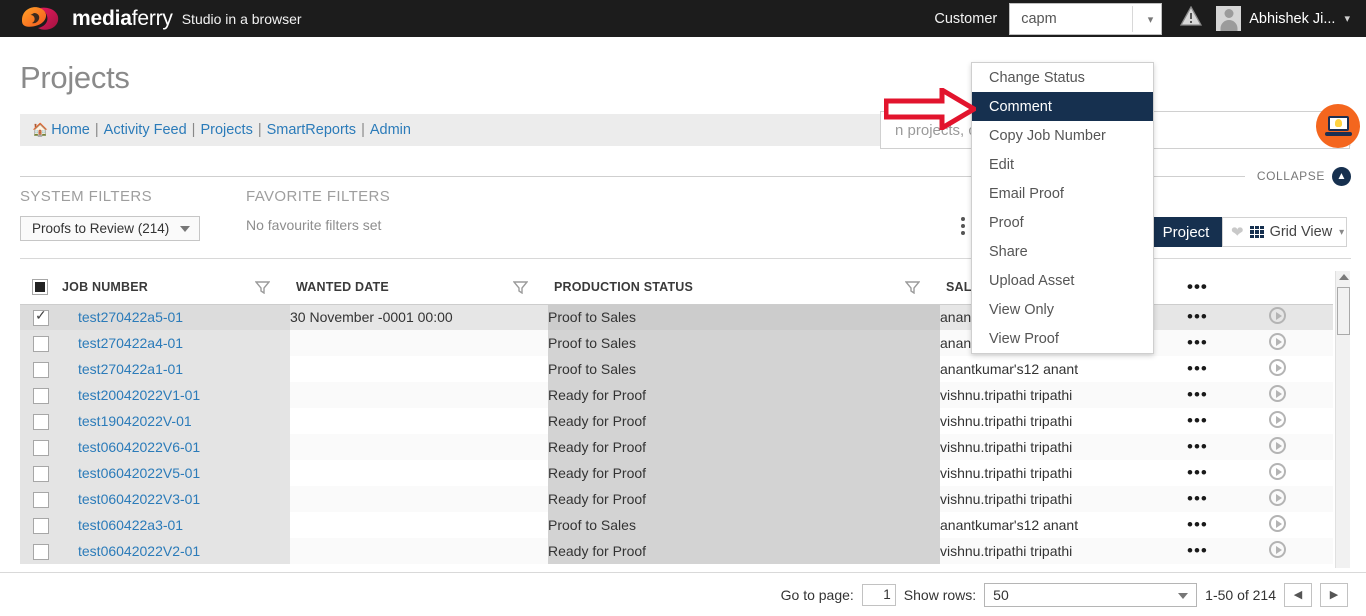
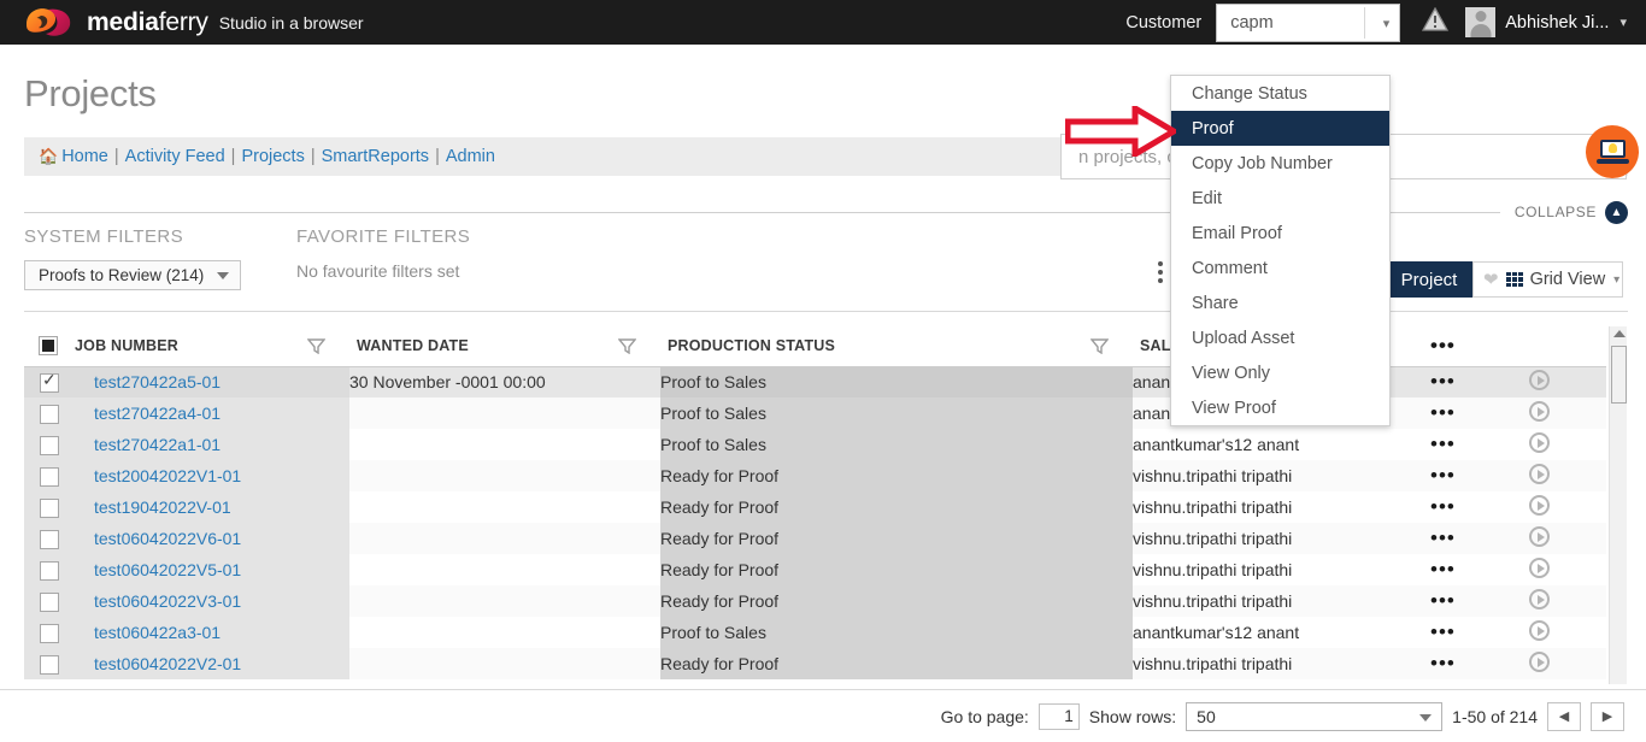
  mediaferry
  Studio in a browser
  Customer
  capm
  ▾
  Abhishek Ji...
  ▾
  Projects
  🏠
  Home
  |
  Activity Feed
  |
  Projects
  |
  SmartReports
  |
  Admin
  COLLAPSE
  ▲
  SYSTEM FILTERS
  Proofs to Review (214)
  FAVORITE FILTERS
  No favourite filters set
  Project
  ❤
  Grid View
  ▾
  	JOB NUMBER	WANTED DATE	PRODUCTION STATUS	SAL	•••
  	test270422a5-01	30 November -0001 00:00	Proof to Sales	anan	•••
  	test270422a1-01		Proof to Sales	anantkumar's12 anant	•••
  	test20042022V1-01		Ready for Proof	vishnu.tripathi tripathi	•••
  	test19042022V-01		Ready for Proof	vishnu.tripathi tripathi	•••
  	test06042022V6-01		Ready for Proof	vishnu.tripathi tripathi	•••
  	test06042022V5-01		Ready for Proof	vishnu.tripathi tripathi	•••
  	test06042022V3-01		Ready for Proof	vishnu.tripathi tripathi	•••
  	test060422a3-01		Proof to Sales	anantkumar's12 anant	•••
  	test06042022V2-01		Ready for Proof	vishnu.tripathi tripathi	•••
  Change Status
- Comment
+ Proof
  Copy Job Number
  Edit
  Email Proof
- Proof
+ Comment
  Share
  Upload Asset
  View Only
  View Proof
  Go to page:
  1
  Show rows:
  50
  1-50 of 214
  ◀
  ▶
